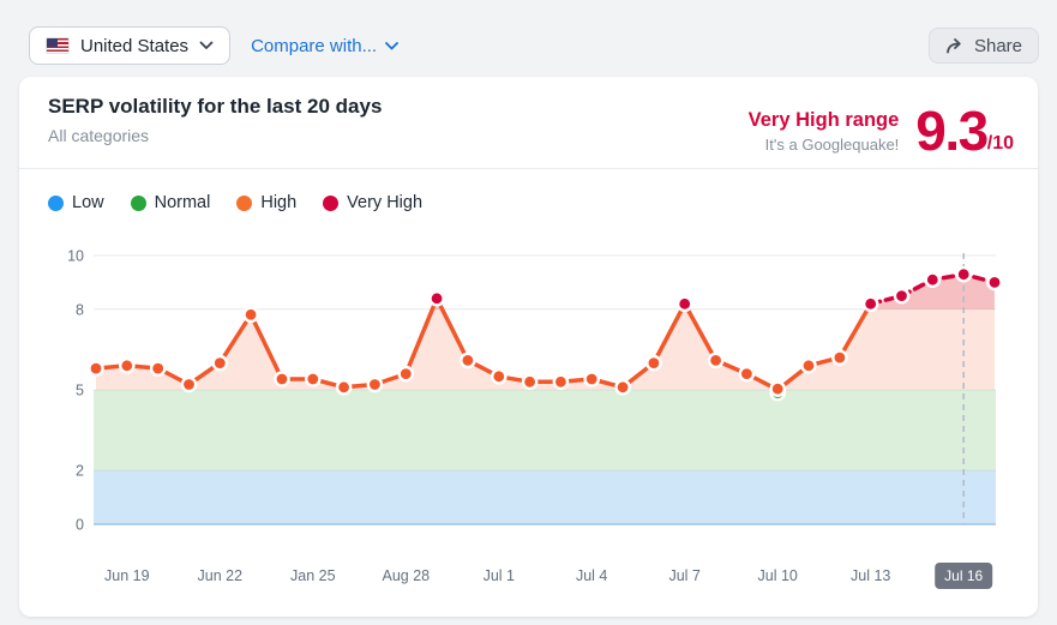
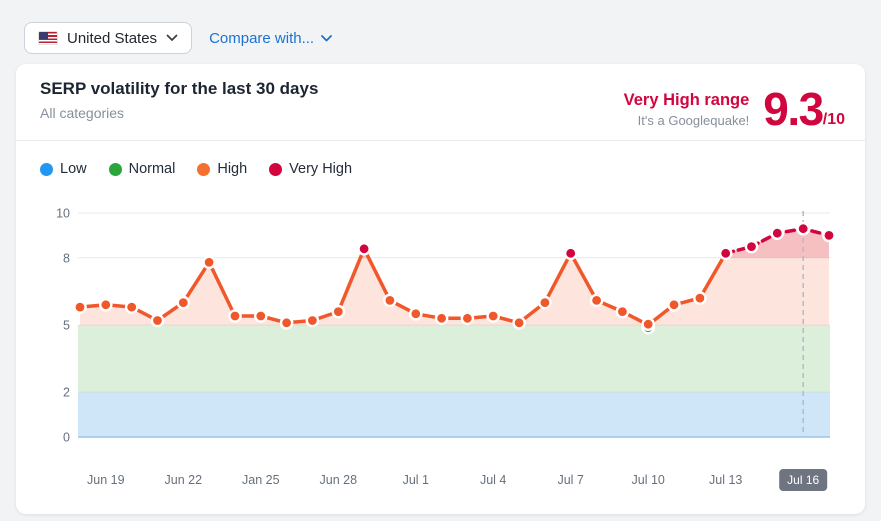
  United States
  Compare with...
- Share
- SERP volatility for the last 20 days
+ SERP volatility for the last 30 days
  All categories
  Very High range
  It's a Googlequake!
  9.3
  /10
  Low
  Normal
  High
  Very High
  0
  2
  5
  8
  10
  Jun 19
  Jun 22
  Jan 25
- Aug 28
+ Jun 28
  Jul 1
  Jul 4
  Jul 7
  Jul 10
  Jul 13
  Jul 16
